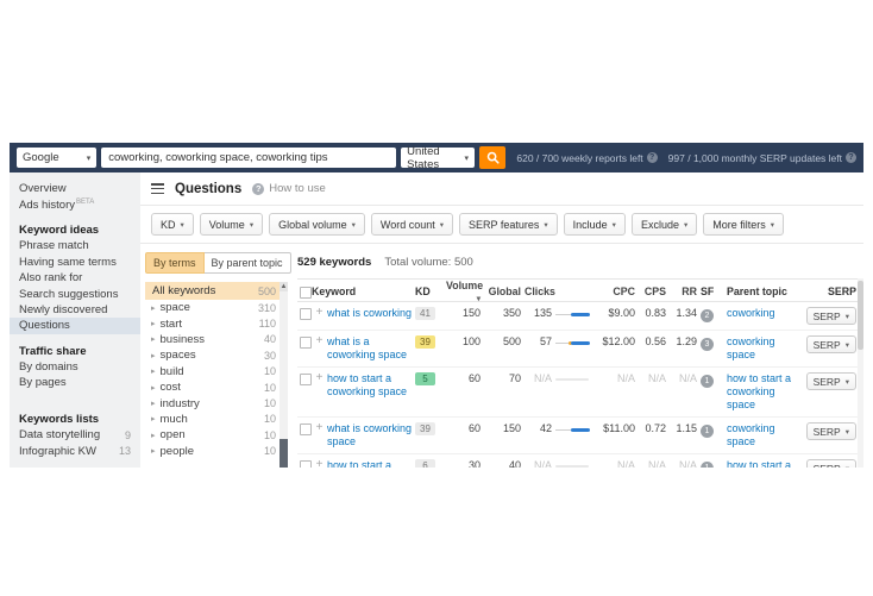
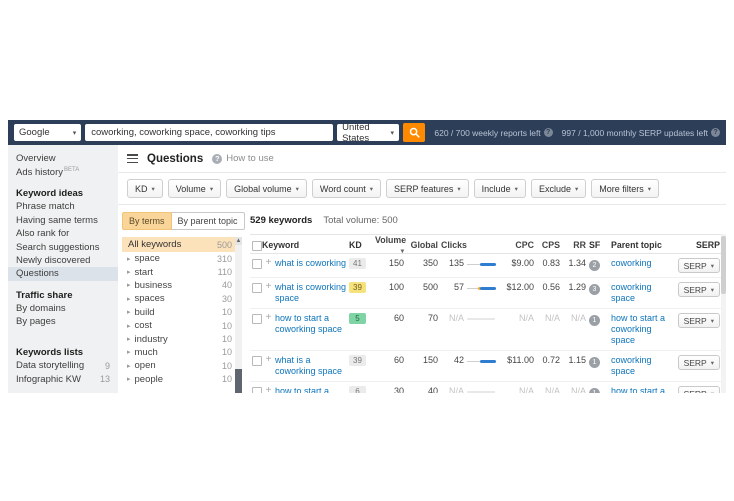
  Google
  coworking, coworking space, coworking tips
  United States
  620 / 700 weekly reports left
  997 / 1,000 monthly SERP updates left
  Overview
  Ads history
  Keyword ideas
  Phrase match
  Having same terms
  Also rank for
  Search suggestions
  Newly discovered
  Questions
  Traffic share
  By domains
  By pages
  Keywords lists
  Data storytelling
  9
  Infographic KW
  13
  Questions
  ?
  How to use
  KD
  Volume
  Global volume
  Word count
  SERP features
  Include
  Exclude
  More filters
  By terms
  By parent topic
  All keywords
  500
  space
  310
  start
  110
  business
  40
  spaces
  30
  build
  10
  cost
  10
  industry
  10
  much
  10
  open
  10
  people
  10
  529 keywords
  Total volume: 500
  Keyword
  KD
  Volume
  Global
  Clicks
  CPC
  CPS
  RR
  SF
  Parent topic
  SERP
  +
  what is coworking
  41
  150
  350
  135
  $9.00
  0.83
  1.34
  coworking
  SERP
  +
- what is a coworking space
+ what is coworking space
  39
  100
  500
  57
  $12.00
  0.56
  1.29
  coworking space
  SERP
  +
  how to start a coworking space
  5
  60
  70
  N/A
  N/A
  N/A
  N/A
  how to start a coworking space
  SERP
  +
- what is coworking space
+ what is a coworking space
  39
  60
  150
  42
  $11.00
  0.72
  1.15
  coworking space
  SERP
  +
  6
  30
  40
  N/A
  N/A
  N/A
  N/A
